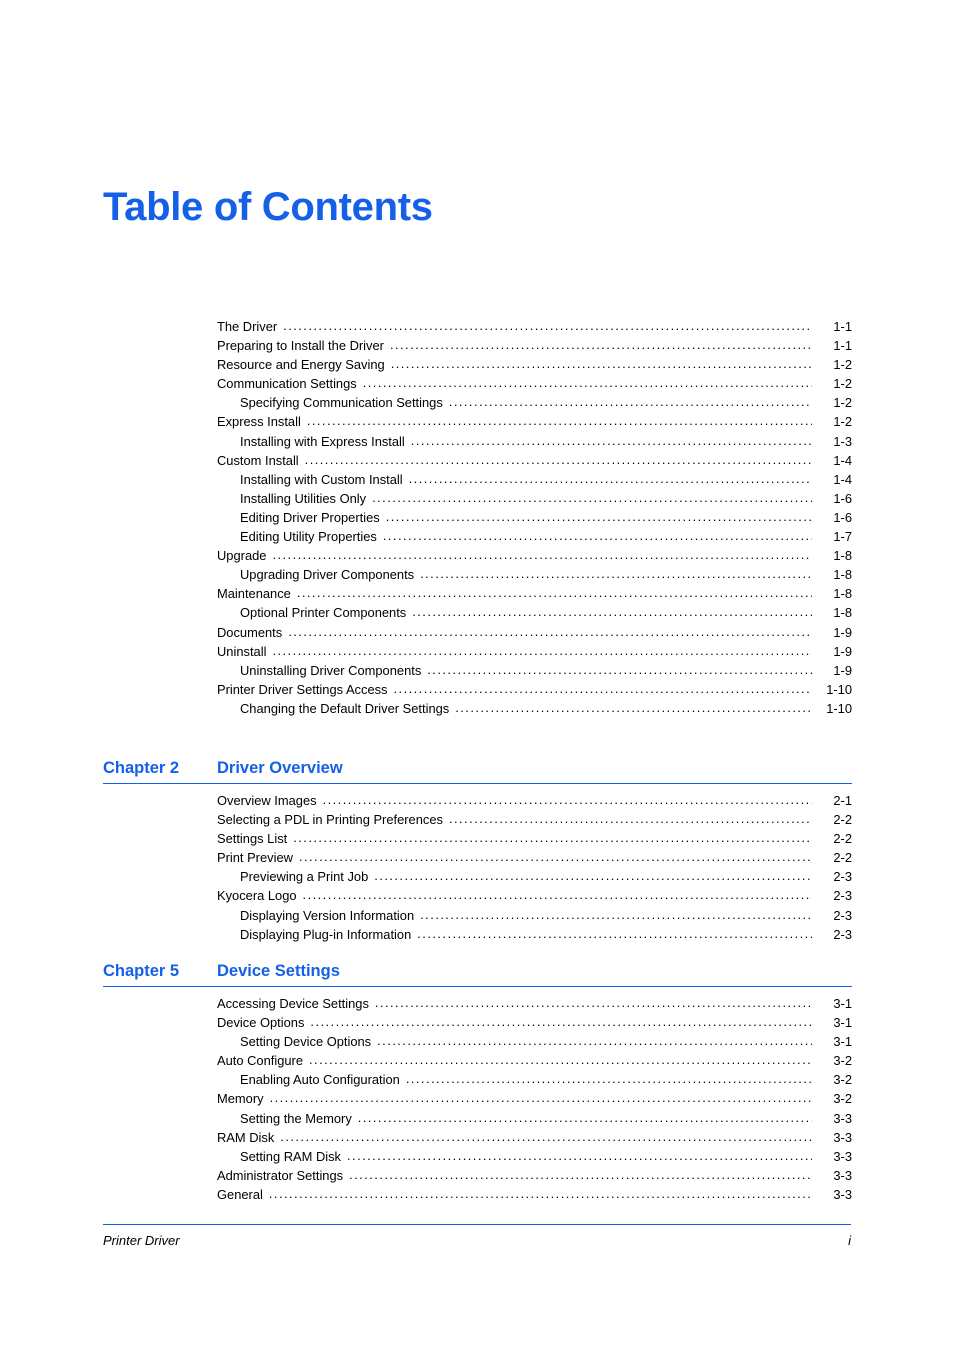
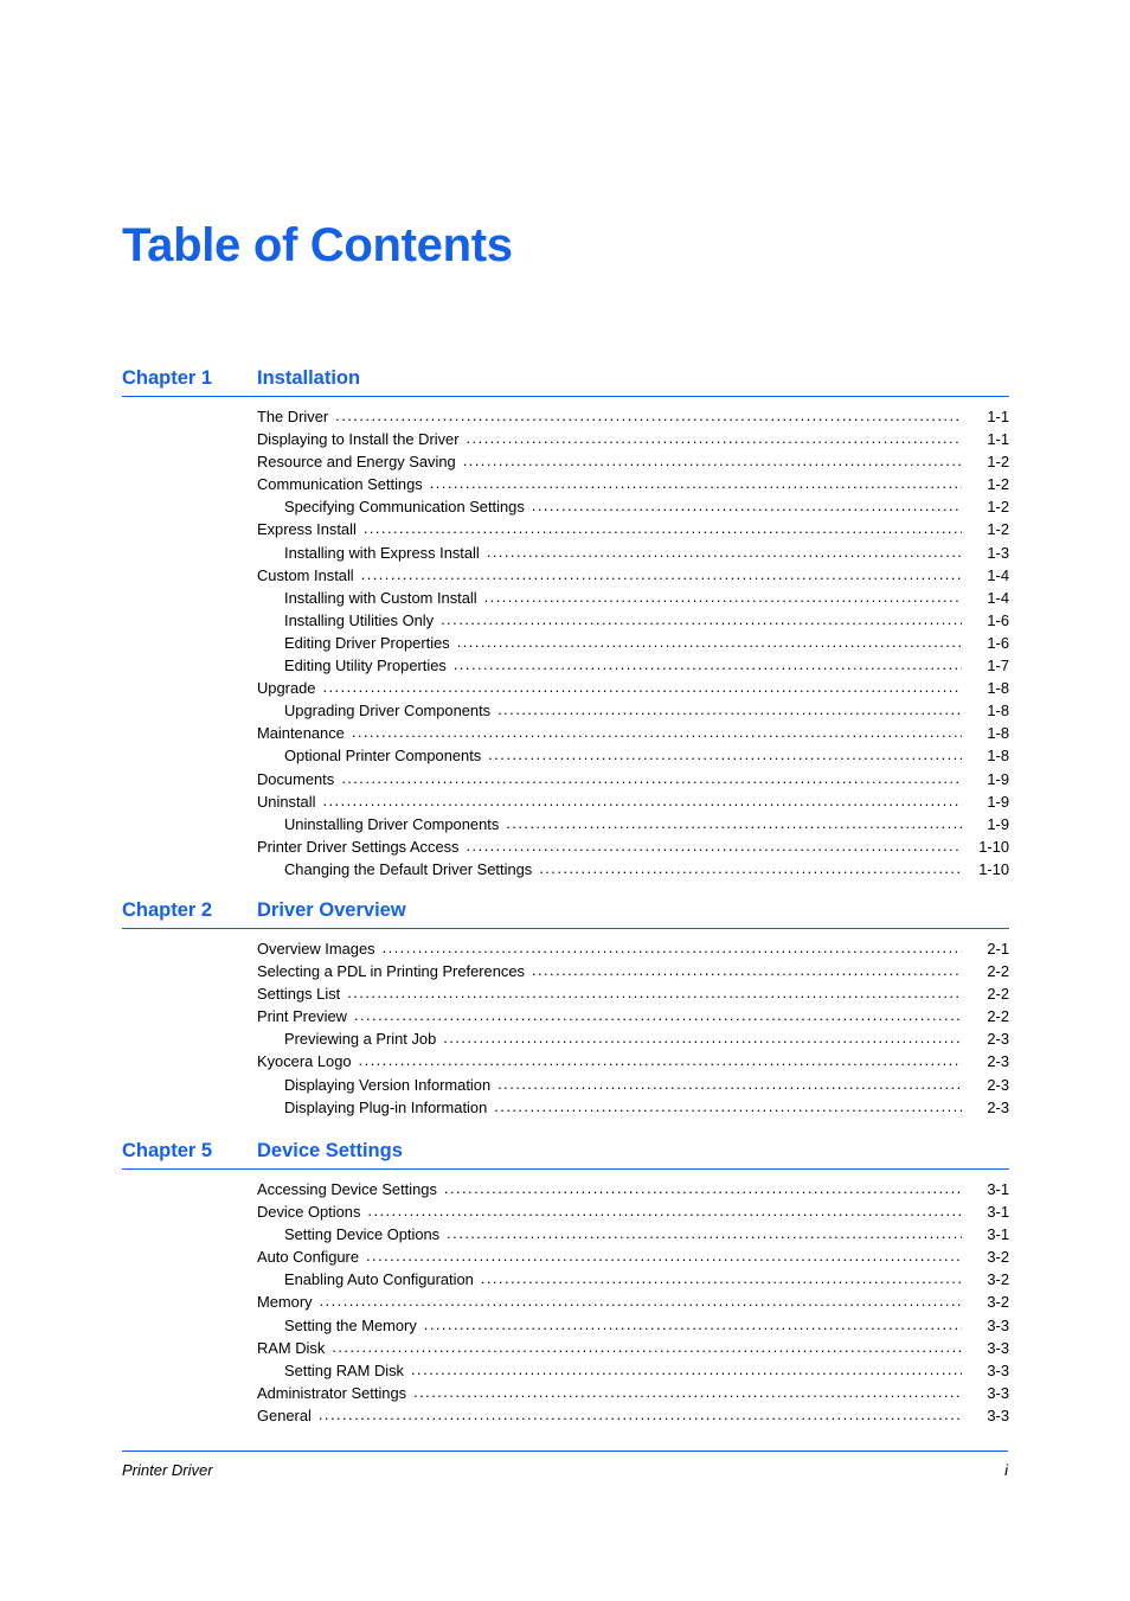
  Table of Contents
+ Chapter 1
+ Installation
  The Driver
  1-1
- Preparing to Install the Driver
+ Displaying to Install the Driver
  1-1
  Resource and Energy Saving
  1-2
  Communication Settings
  1-2
  Specifying Communication Settings
  1-2
  Express Install
  1-2
  Installing with Express Install
  1-3
  Custom Install
  1-4
  Installing with Custom Install
  1-4
  Installing Utilities Only
  1-6
  Editing Driver Properties
  1-6
  Editing Utility Properties
  1-7
  Upgrade
  1-8
  Upgrading Driver Components
  1-8
  Maintenance
  1-8
  Optional Printer Components
  1-8
  Documents
  1-9
  Uninstall
  1-9
  Uninstalling Driver Components
  1-9
  Printer Driver Settings Access
  1-10
  Changing the Default Driver Settings
  1-10
  Chapter 2
  Driver Overview
  Overview Images
  2-1
  Selecting a PDL in Printing Preferences
  2-2
  Settings List
  2-2
  Print Preview
  2-2
  Previewing a Print Job
  2-3
  Kyocera Logo
  2-3
  Displaying Version Information
  2-3
  Displaying Plug-in Information
  2-3
  Chapter 5
  Device Settings
  Accessing Device Settings
  3-1
  Device Options
  3-1
  Setting Device Options
  3-1
  Auto Configure
  3-2
  Enabling Auto Configuration
  3-2
  Memory
  3-2
  Setting the Memory
  3-3
  RAM Disk
  3-3
  Setting RAM Disk
  3-3
  Administrator Settings
  3-3
  General
  3-3
  Printer Driver
  i
